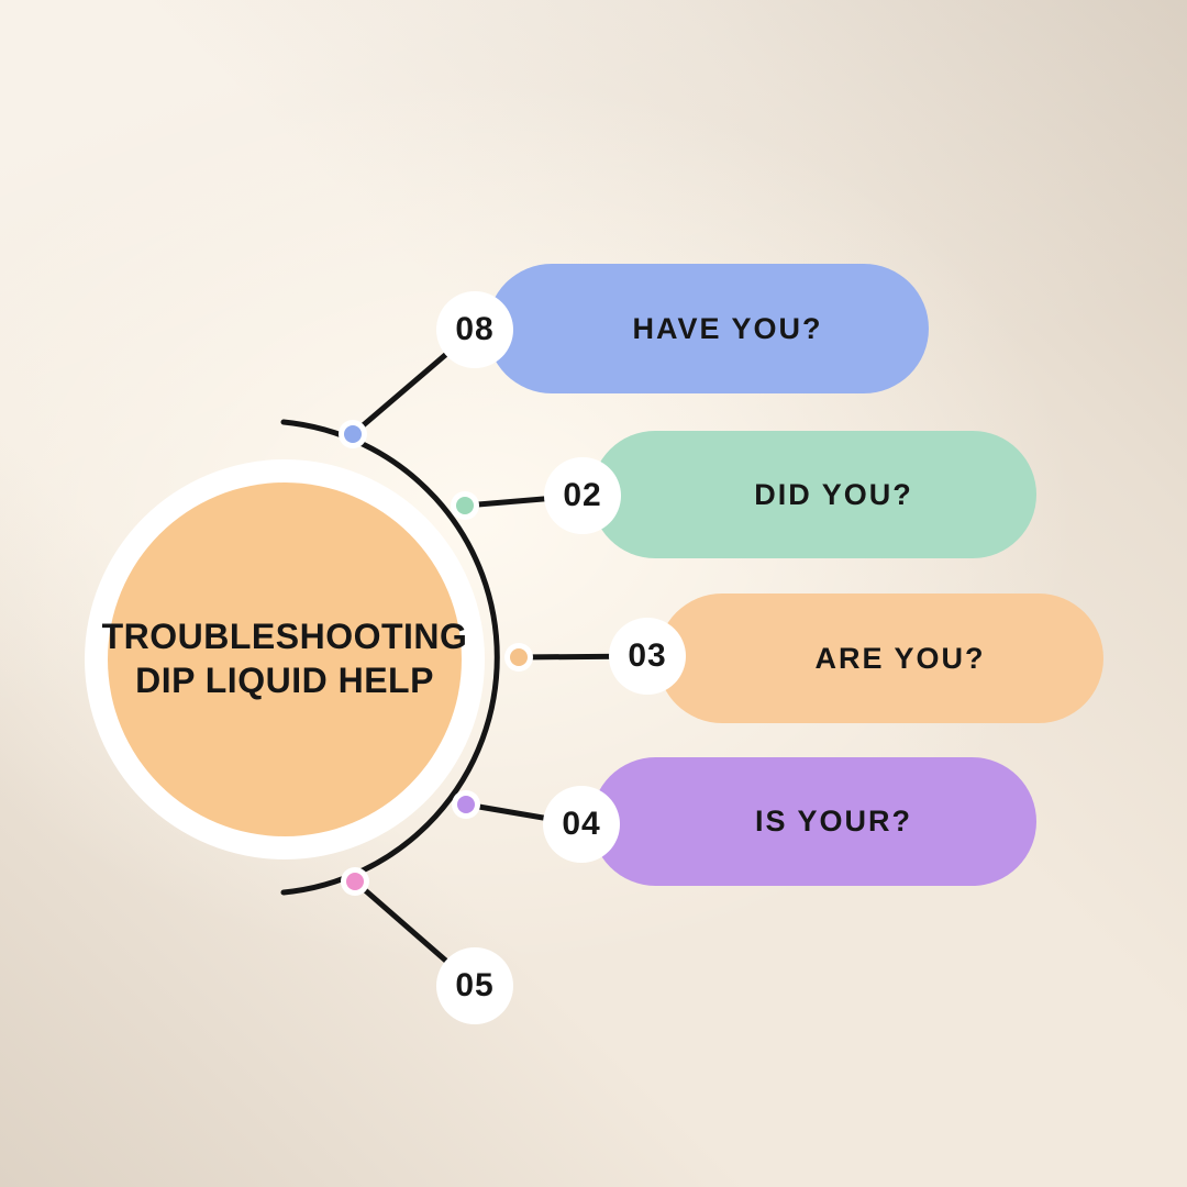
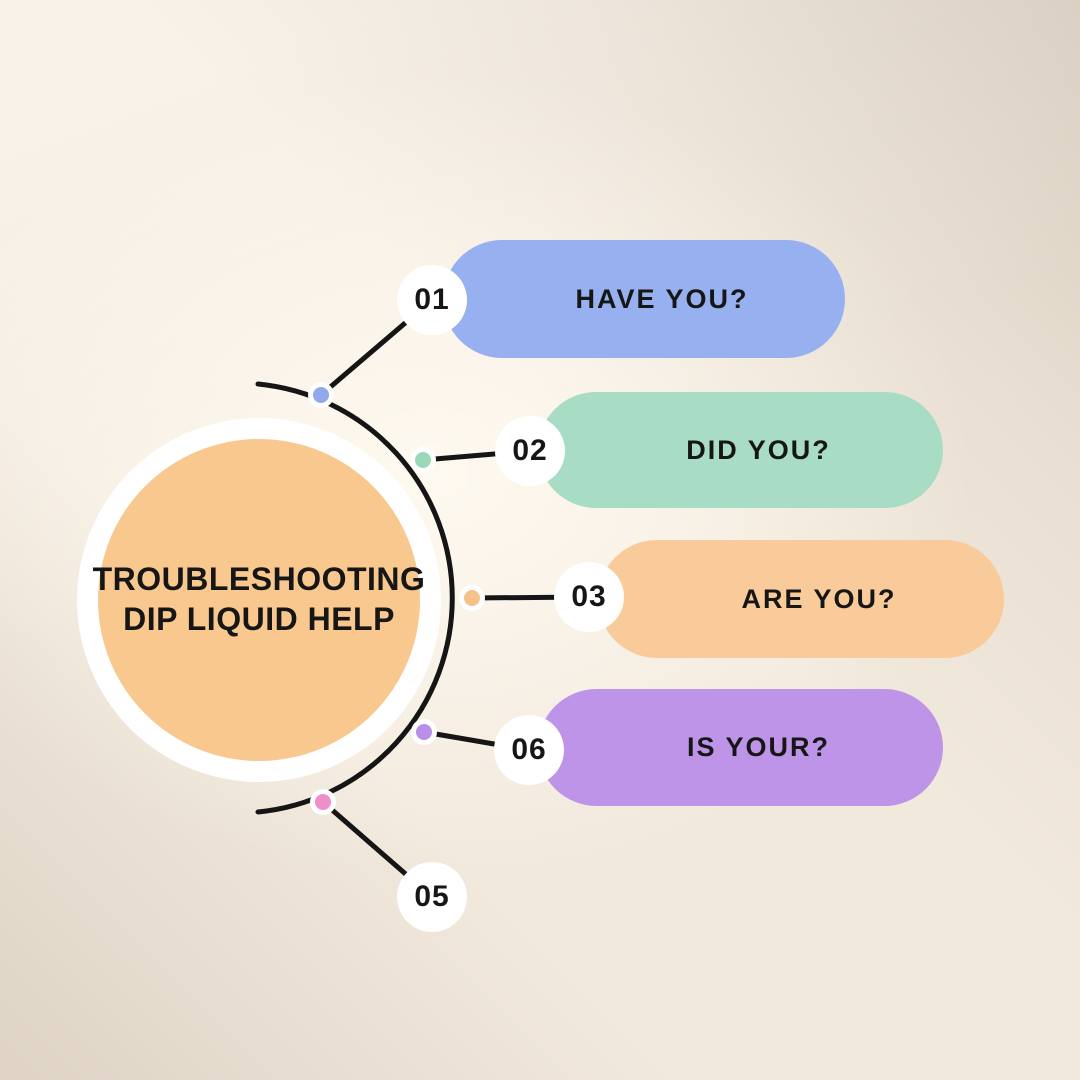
  TROUBLESHOOTING
  DIP LIQUID HELP
  HAVE YOU?
  DID YOU?
  ARE YOU?
  IS YOUR?
- 08
+ 01
  02
  03
- 04
+ 06
  05
